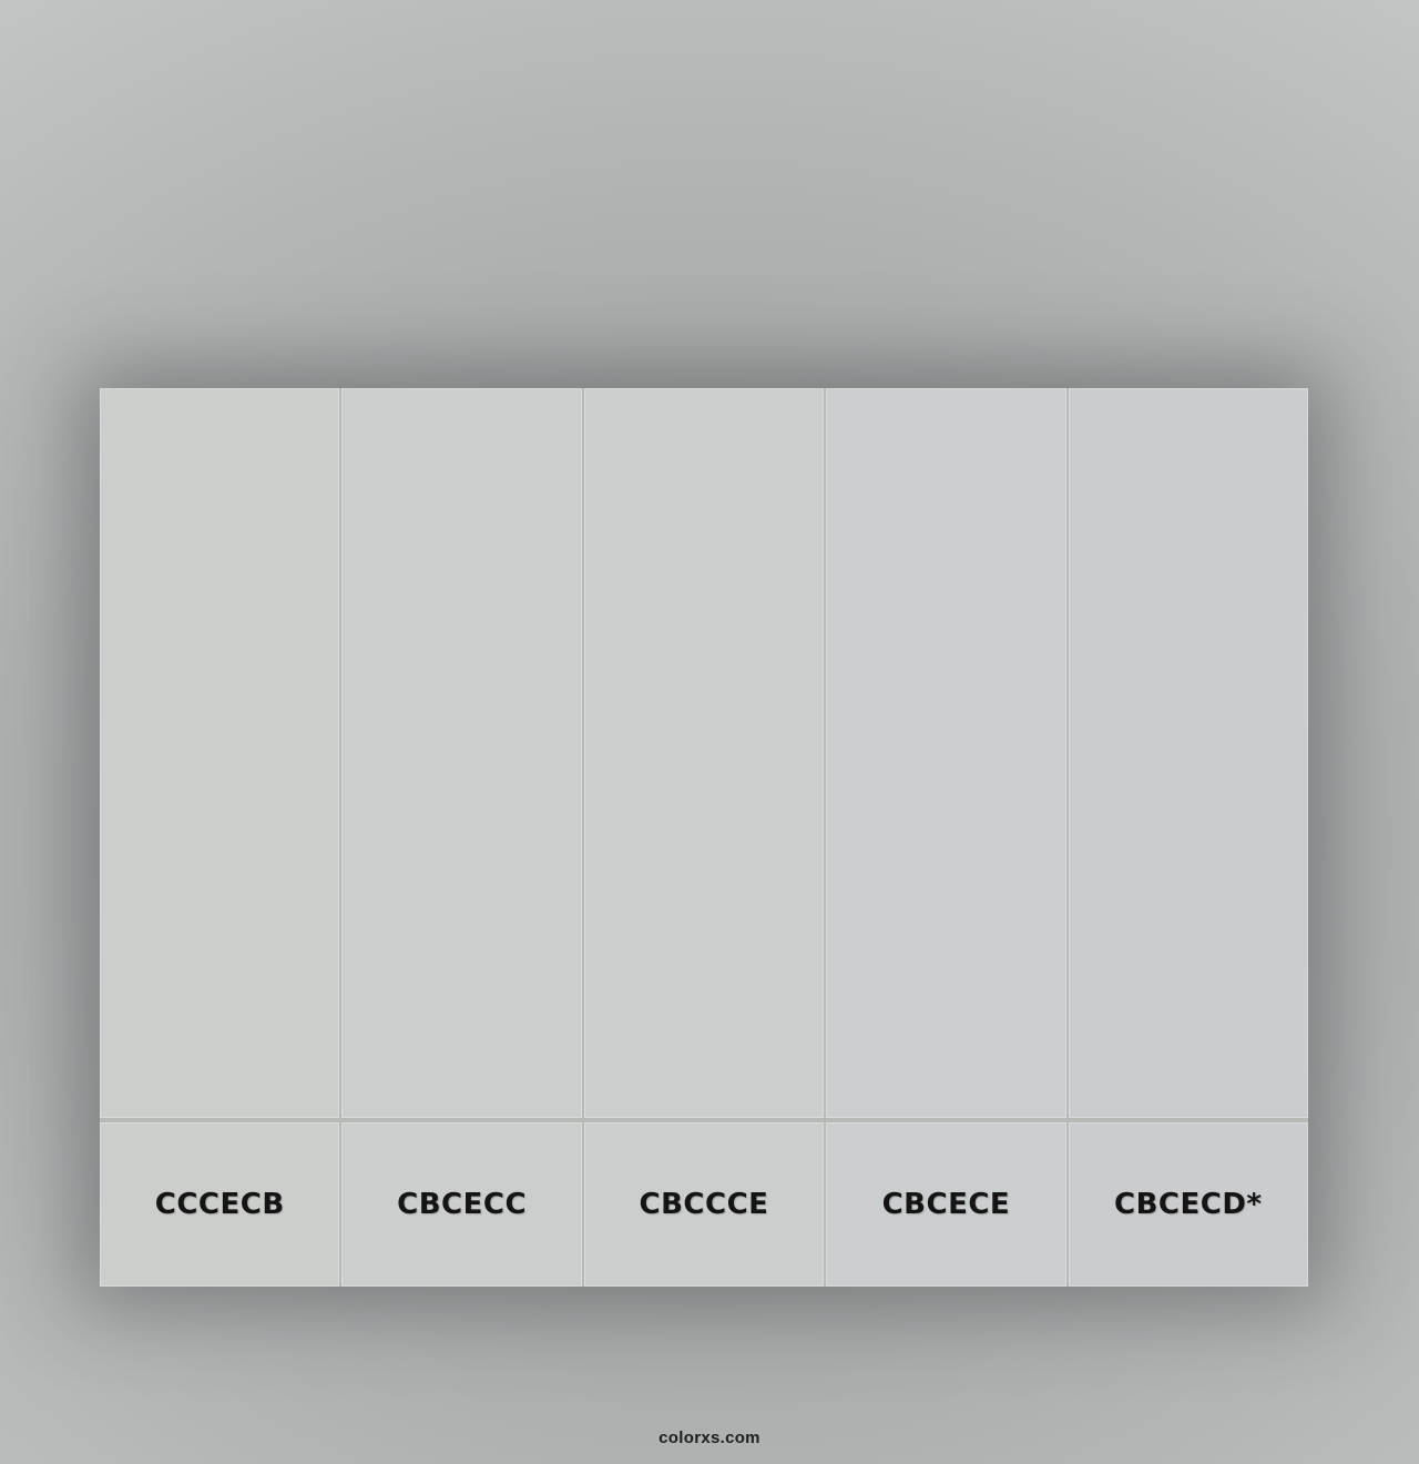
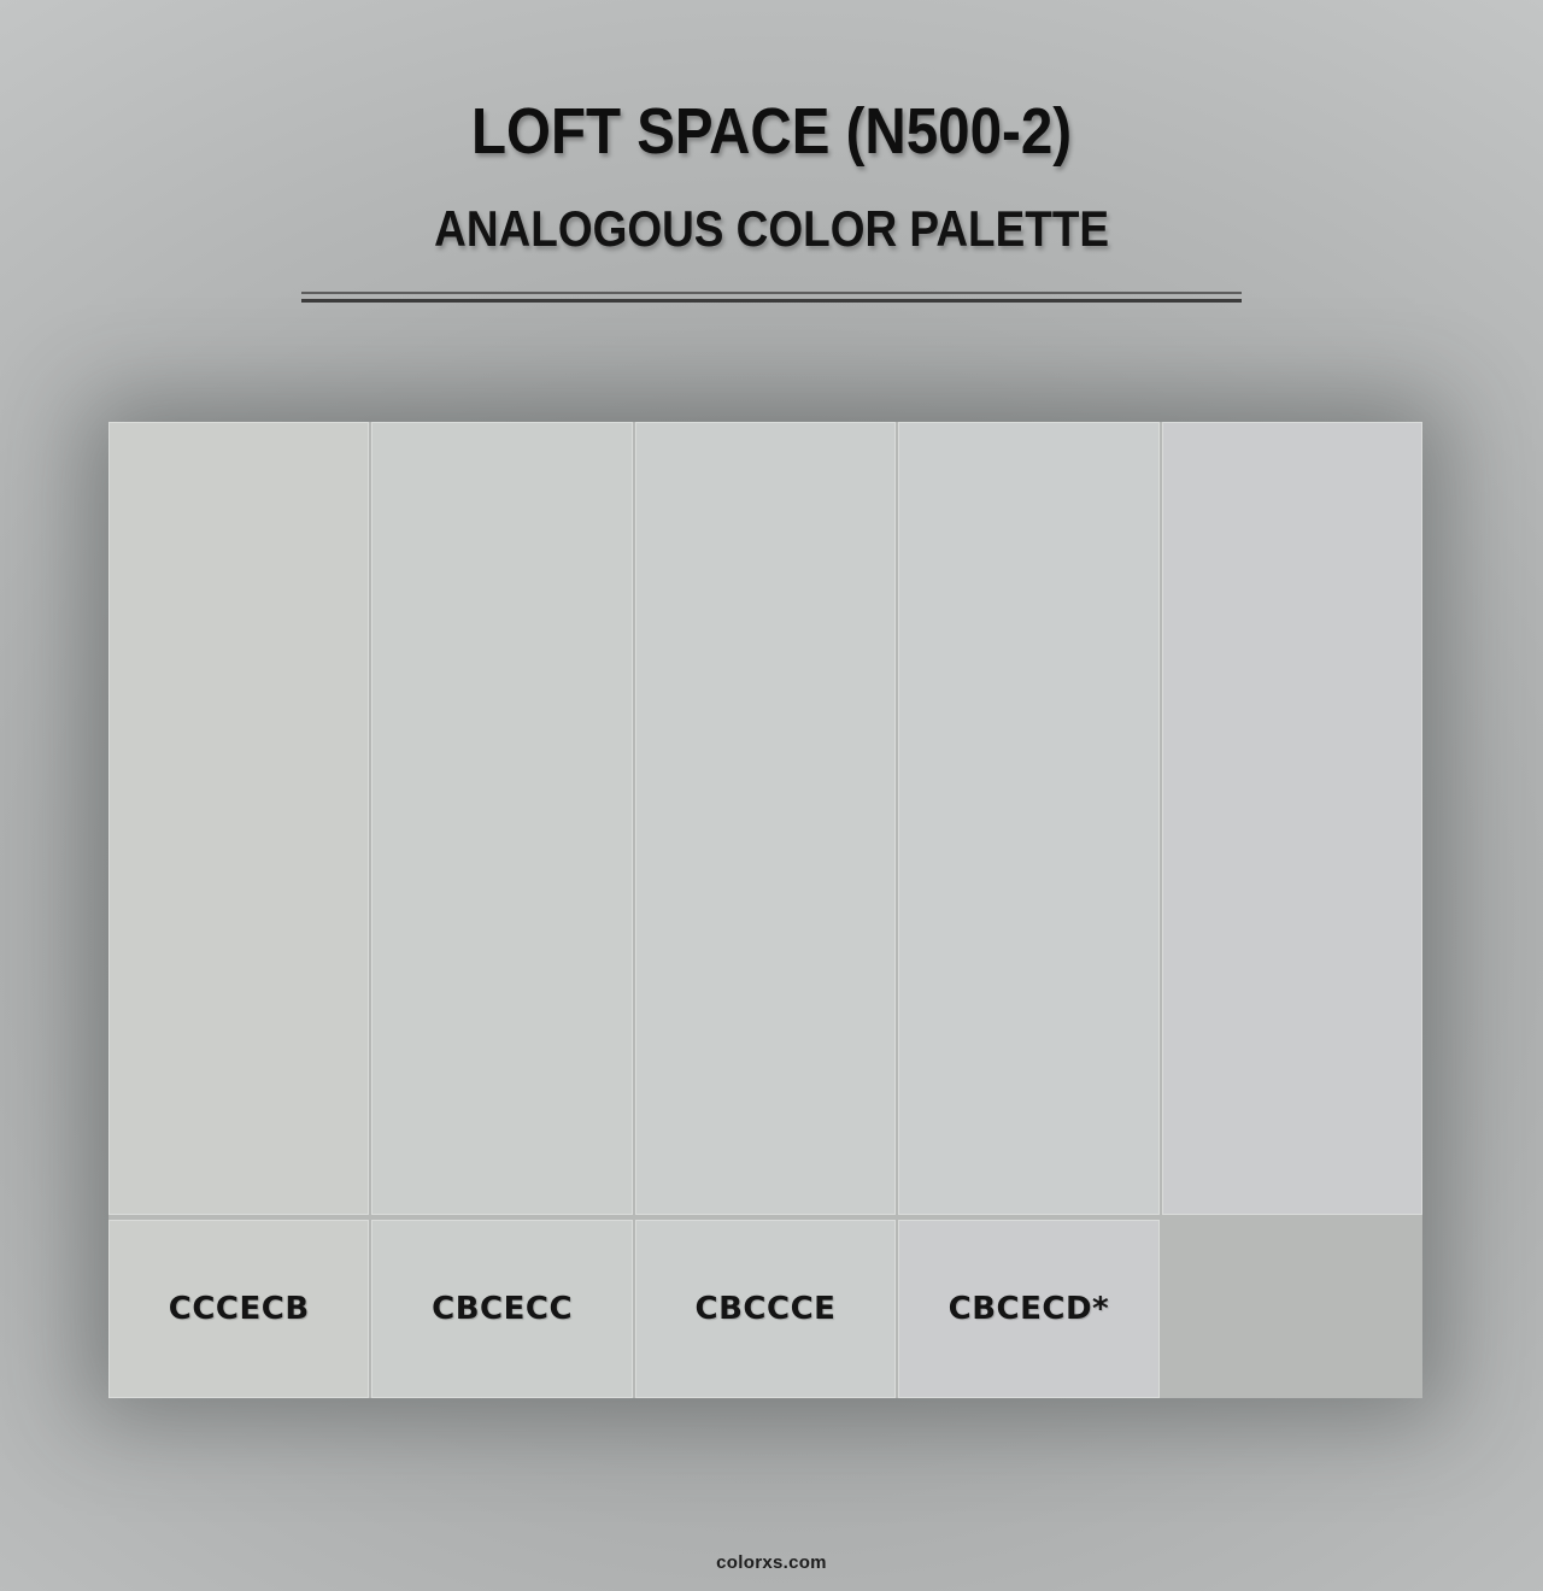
+ LOFT SPACE (N500-2)
+ ANALOGOUS COLOR PALETTE
  CCCECB
  CBCECC
  CBCCCE
- CBCECE
  CBCECD*
  colorxs.com
